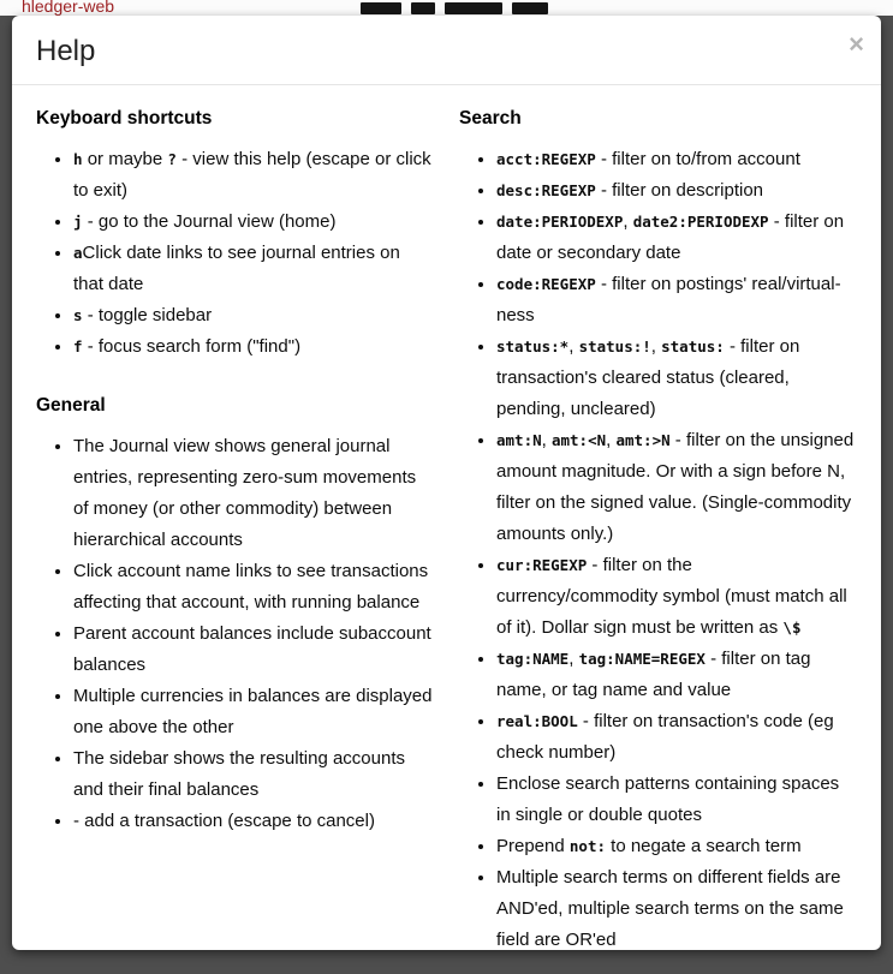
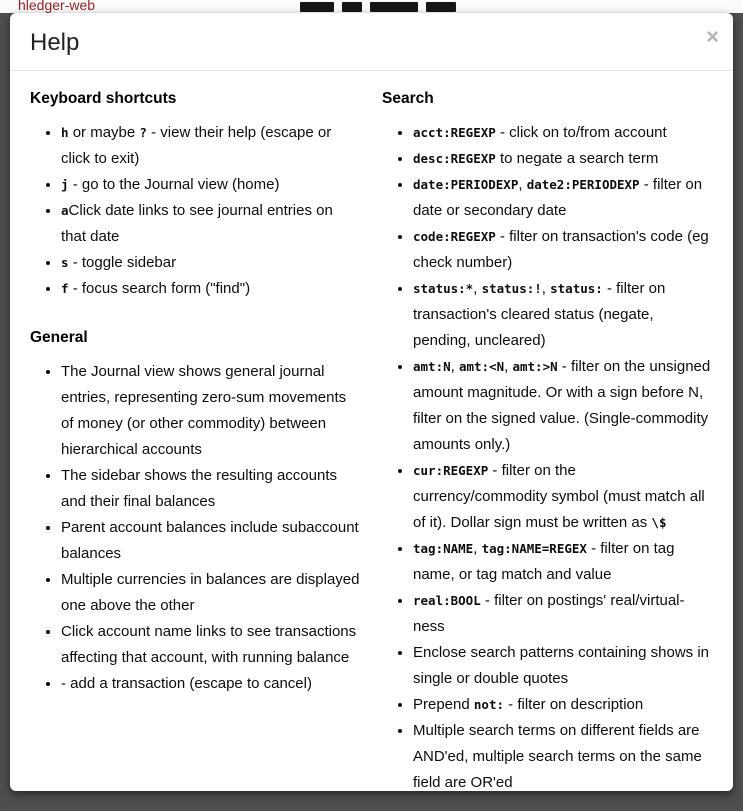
  hledger-web
  Help
  ×
  Keyboard shortcuts
- h or maybe ? - view this help (escape or click to exit)
+ h or maybe ? - view their help (escape or click to exit)
  j - go to the Journal view (home)
  aClick date links to see journal entries on that date
  s - toggle sidebar
  f - focus search form ("find")
  General
  The Journal view shows general journal entries, representing zero-sum movements of money (or other commodity) between hierarchical accounts
- Click account name links to see transactions affecting that account, with running balance
+ The sidebar shows the resulting accounts and their final balances
  Parent account balances include subaccount balances
  Multiple currencies in balances are displayed one above the other
- The sidebar shows the resulting accounts and their final balances
+ Click account name links to see transactions affecting that account, with running balance
  - add a transaction (escape to cancel)
  Search
- acct:REGEXP - filter on to/from account
+ acct:REGEXP - click on to/from account
- desc:REGEXP - filter on description
+ desc:REGEXP to negate a search term
  date:PERIODEXP, date2:PERIODEXP - filter on date or secondary date
- code:REGEXP - filter on postings' real/virtual-ness
+ code:REGEXP - filter on transaction's code (eg check number)
- status:*, status:!, status: - filter on transaction's cleared status (cleared, pending, uncleared)
+ status:*, status:!, status: - filter on transaction's cleared status (negate, pending, uncleared)
  amt:N, amt:<N, amt:>N - filter on the unsigned amount magnitude. Or with a sign before N, filter on the signed value. (Single-commodity amounts only.)
  cur:REGEXP - filter on the currency/commodity symbol (must match all of it). Dollar sign must be written as \$
- tag:NAME, tag:NAME=REGEX - filter on tag name, or tag name and value
+ tag:NAME, tag:NAME=REGEX - filter on tag name, or tag match and value
- real:BOOL - filter on transaction's code (eg check number)
+ real:BOOL - filter on postings' real/virtual-ness
- Enclose search patterns containing spaces in single or double quotes
+ Enclose search patterns containing shows in single or double quotes
- Prepend not: to negate a search term
+ Prepend not: - filter on description
  Multiple search terms on different fields are AND'ed, multiple search terms on the same field are OR'ed
